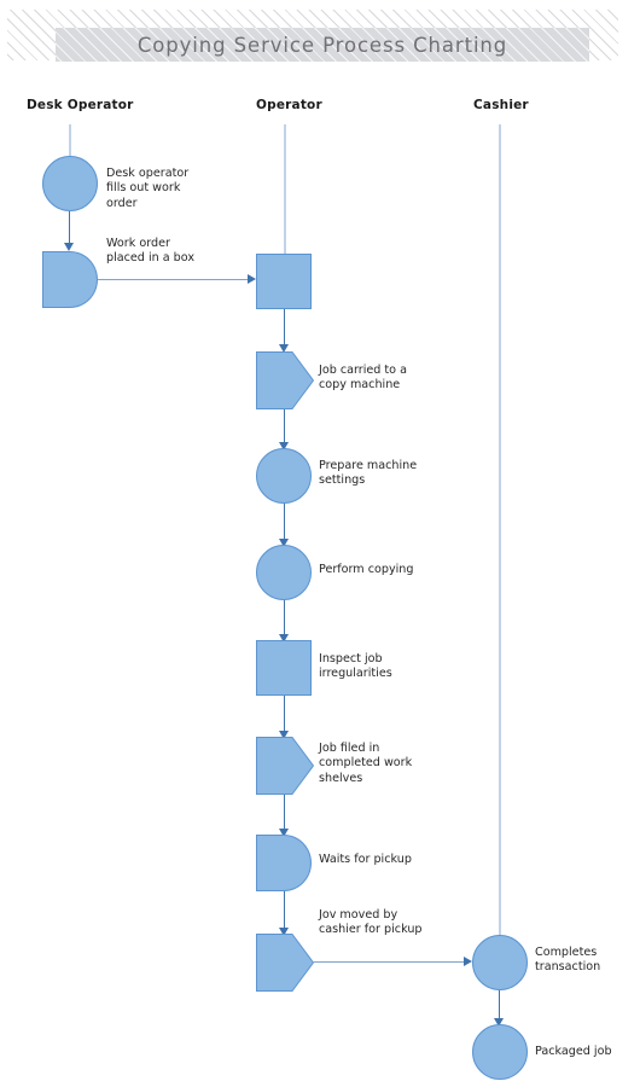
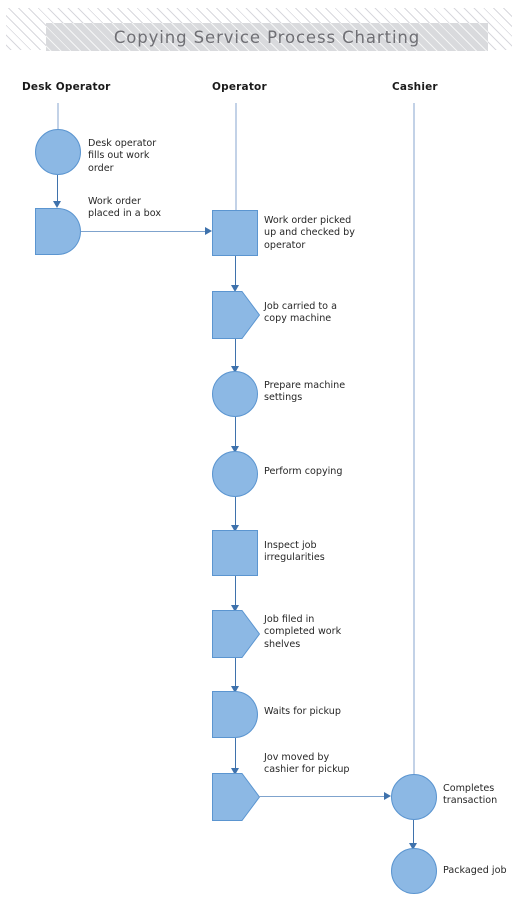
  Copying Service Process Charting
  Desk Operator
  Operator
  Cashier
  Desk operator
  fills out work
  order
  Work order
  placed in a box
+ Work order picked
+ up and checked by
+ operator
  Job carried to a
  copy machine
  Prepare machine
  settings
  Perform copying
  Inspect job
  irregularities
  Job filed in
  completed work
  shelves
  Waits for pickup
  Jov moved by
  cashier for pickup
  Completes
  transaction
  Packaged job
